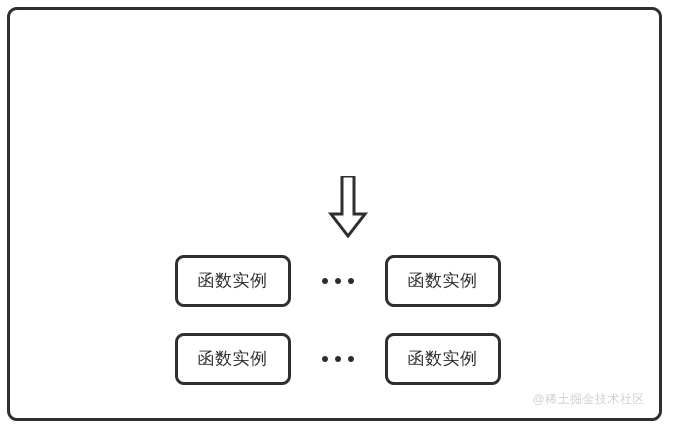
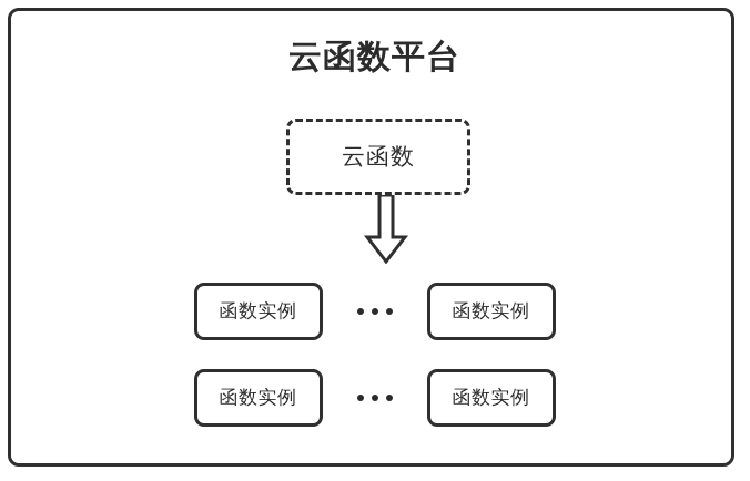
+ 云函数平台
+ 云函数
  函数实例
  函数实例
  函数实例
  函数实例
- @稀土掘金技术社区
